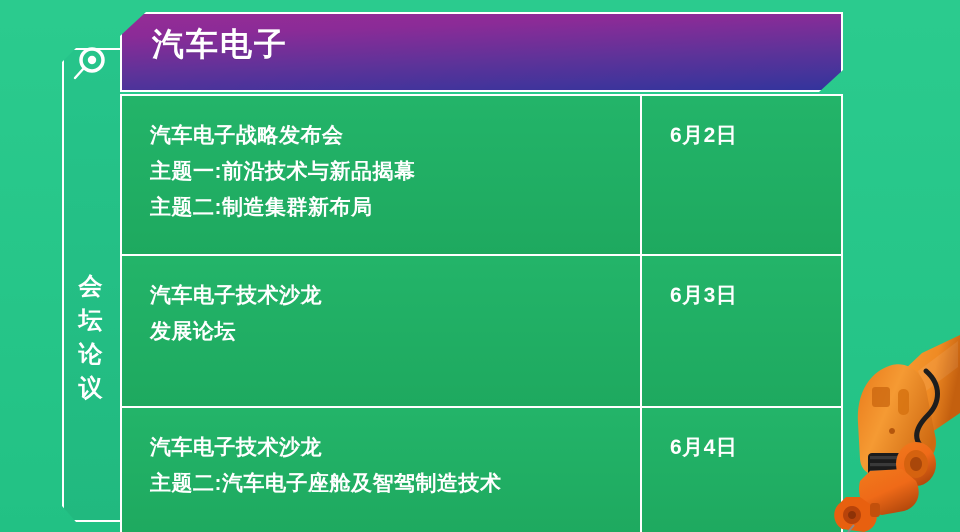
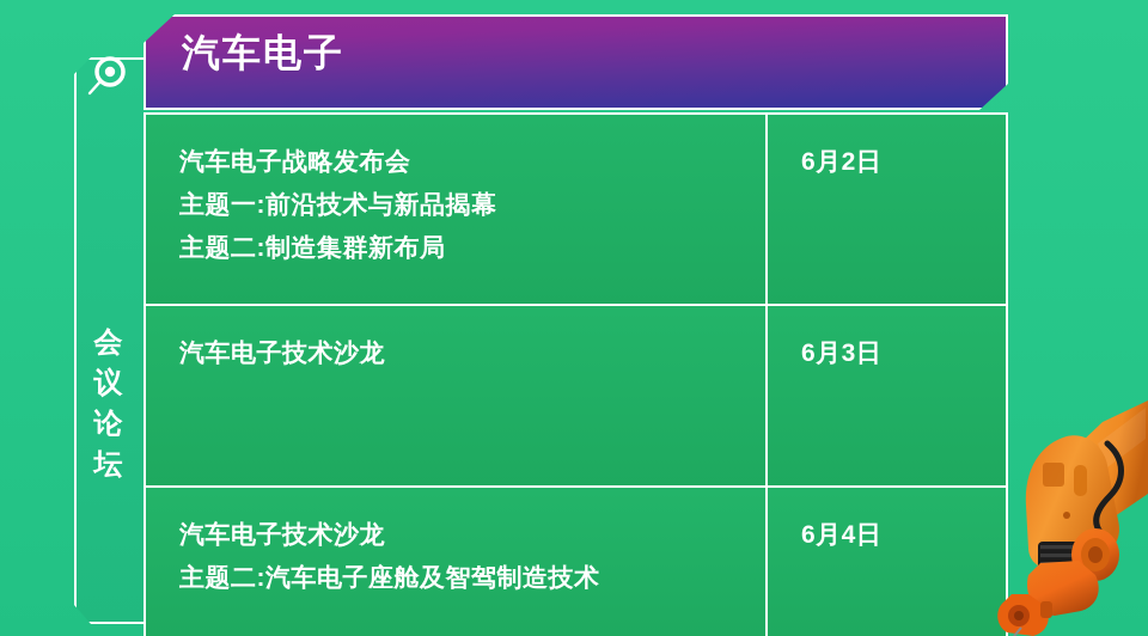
  会
- 坛
+ 议
  论
- 议
+ 坛
  汽车电子
  汽车电子战略发布会
  主题一:前沿技术与新品揭幕
  主题二:制造集群新布局
  6月2日
  汽车电子技术沙龙
- 发展论坛
  6月3日
  汽车电子技术沙龙
  主题二:汽车电子座舱及智驾制造技术
  6月4日
